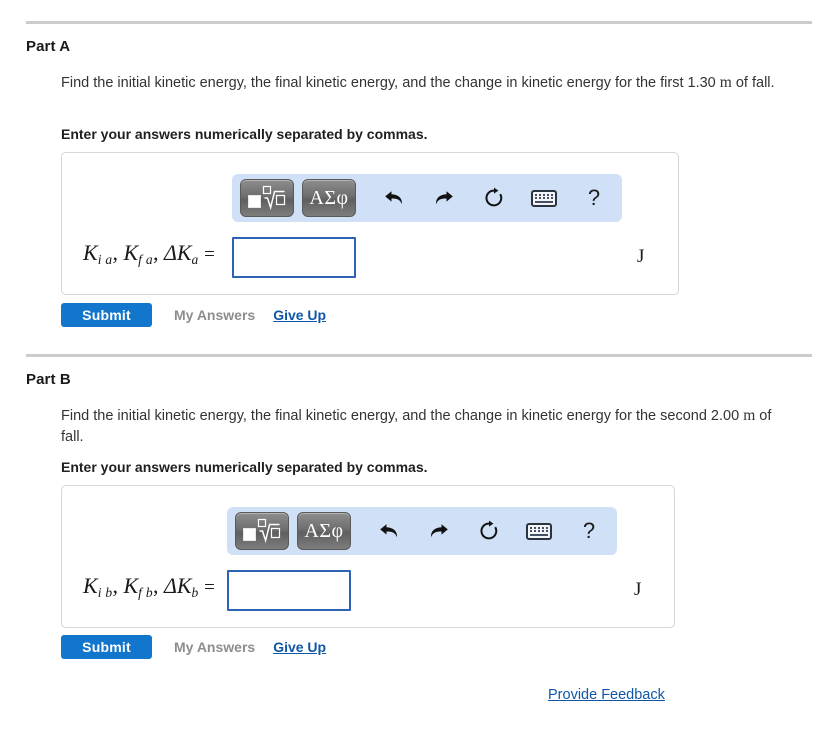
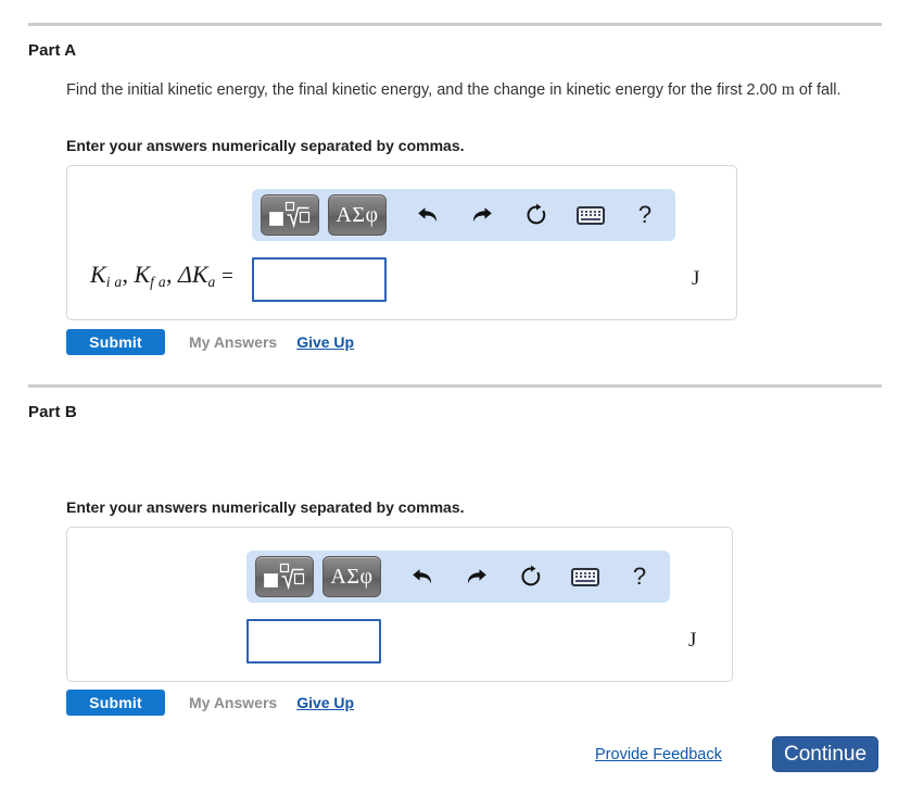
  Part A
- Find the initial kinetic energy, the final kinetic energy, and the change in kinetic energy for the first 1.30 m of fall.
+ Find the initial kinetic energy, the final kinetic energy, and the change in kinetic energy for the first 2.00 m of fall.
  Enter your answers numerically separated by commas.
  ΑΣφ
  ?
  Ki a, Kf a, ΔKa =
  J
  Submit
  My Answers
  Give Up
  Part B
- Find the initial kinetic energy, the final kinetic energy, and the change in kinetic energy for the second 2.00 m of fall.
  Enter your answers numerically separated by commas.
  ΑΣφ
  ?
- Ki b, Kf b, ΔKb =
  J
  Submit
  My Answers
  Give Up
  Provide Feedback
+ Continue
